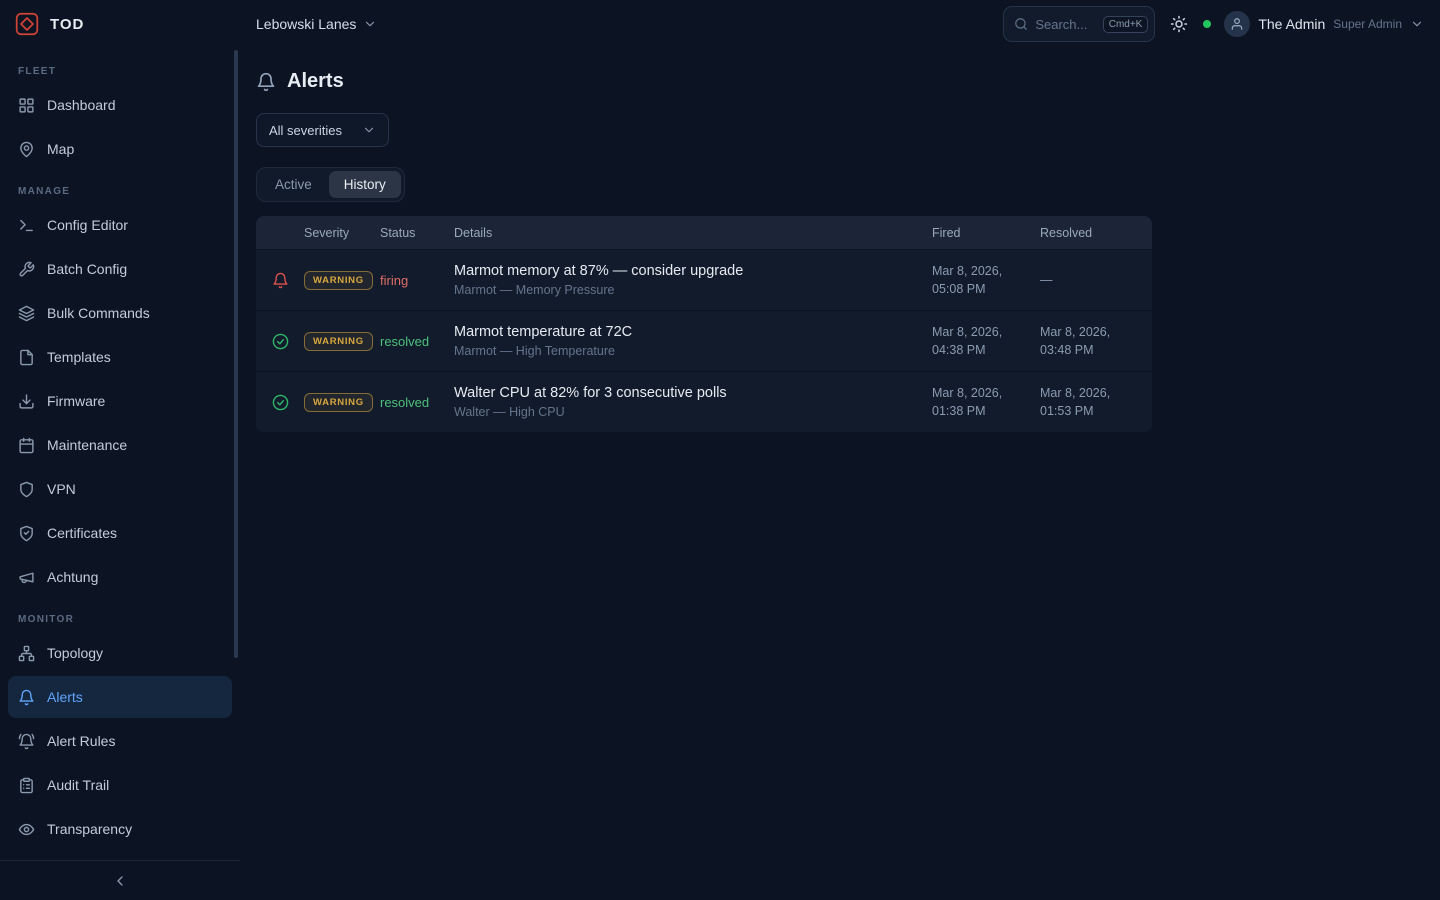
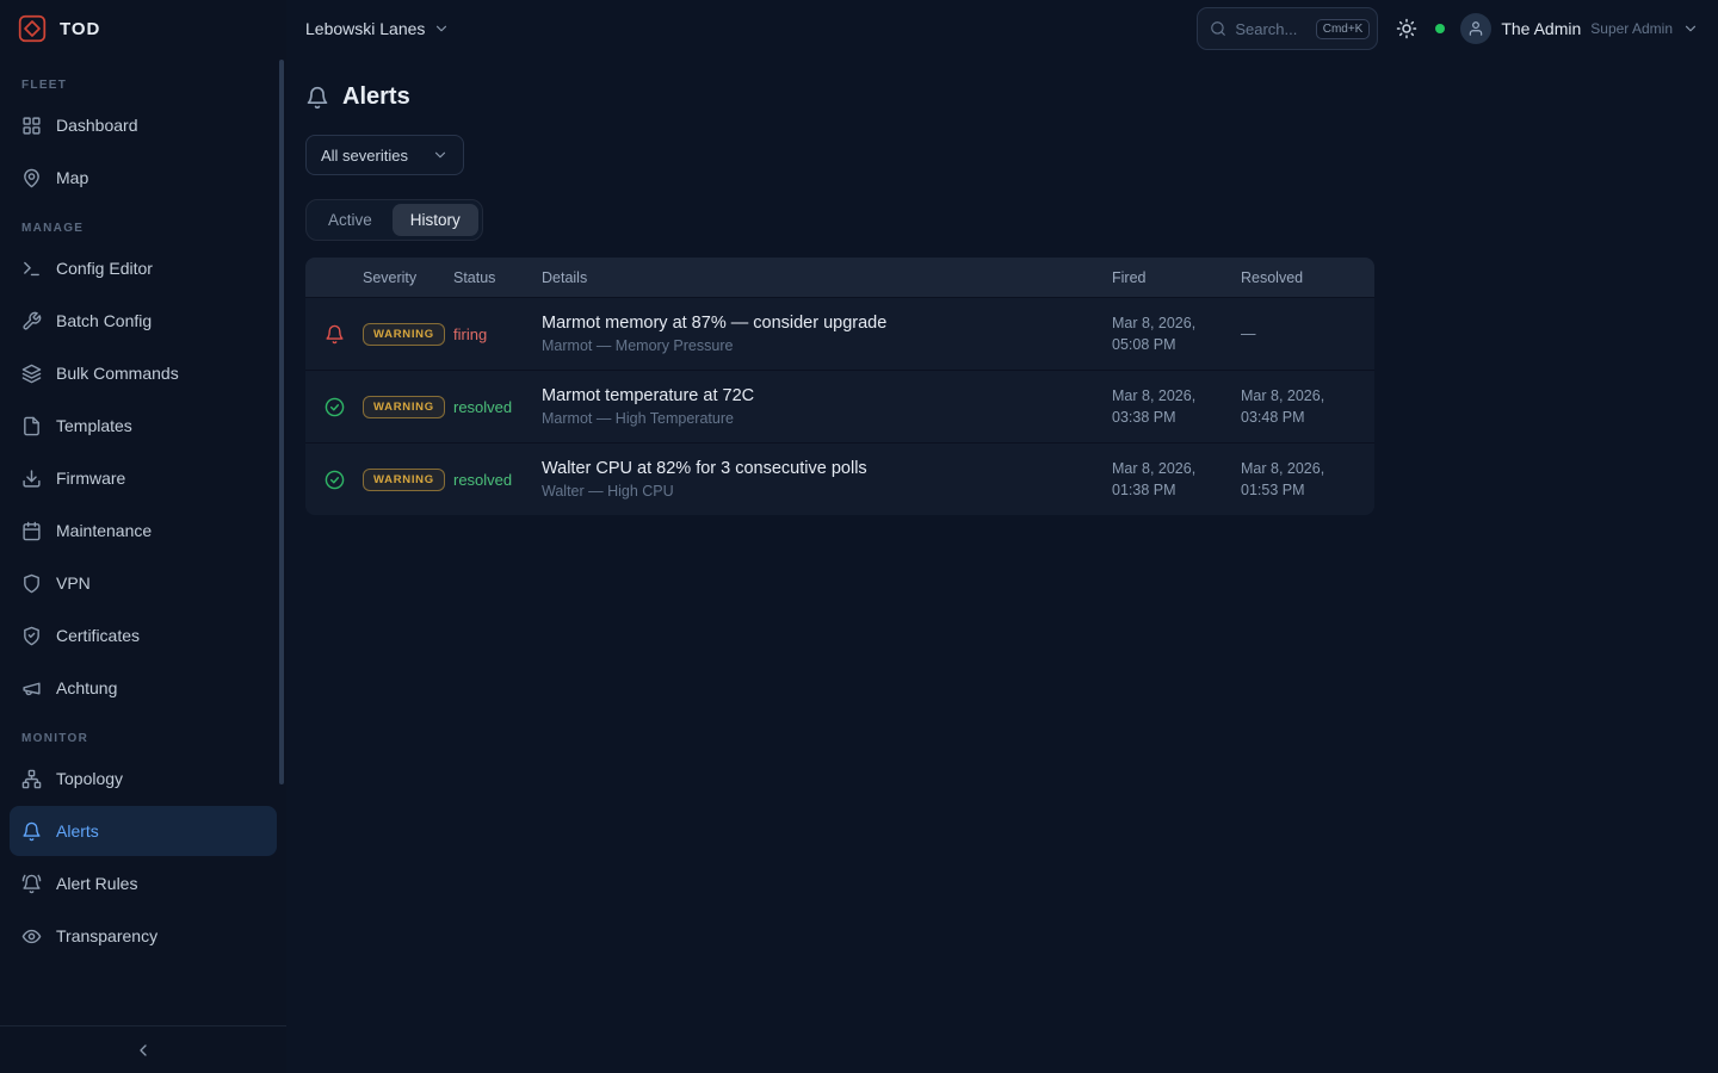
  TOD
  FLEET
  Dashboard
  Map
  MANAGE
  Config Editor
  Batch Config
  Bulk Commands
  Templates
  Firmware
  Maintenance
  VPN
  Certificates
  Achtung
  MONITOR
  Topology
  Alerts
  Alert Rules
- Audit Trail
  Transparency
  Lebowski Lanes
  Search...
  Cmd+K
  The Admin
  Super Admin
  Alerts
  All severities
  Active
  History
  Severity
  Status
  Details
  Fired
  Resolved
  WARNING
  firing
  Marmot memory at 87% — consider upgrade
  Marmot — Memory Pressure
  Mar 8, 2026, 05:08 PM
  —
  WARNING
  resolved
  Marmot temperature at 72C
  Marmot — High Temperature
- Mar 8, 2026, 04:38 PM
+ Mar 8, 2026, 03:38 PM
  Mar 8, 2026, 03:48 PM
  WARNING
  resolved
  Walter CPU at 82% for 3 consecutive polls
  Walter — High CPU
  Mar 8, 2026, 01:38 PM
  Mar 8, 2026, 01:53 PM
